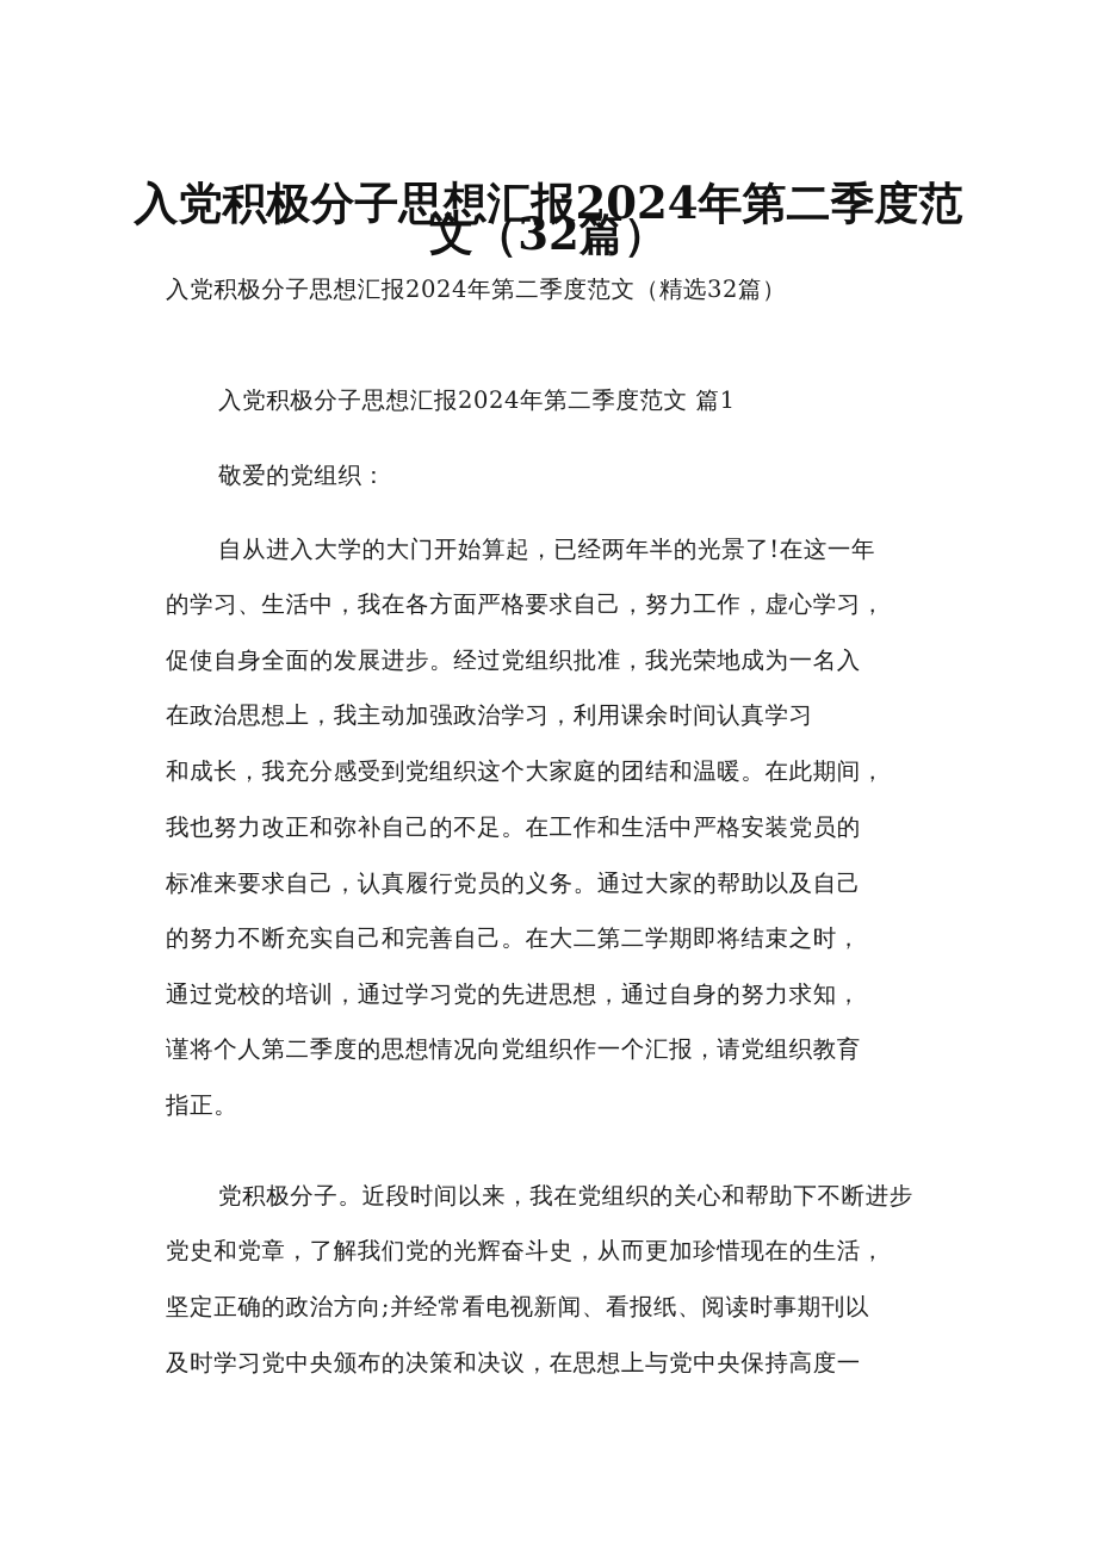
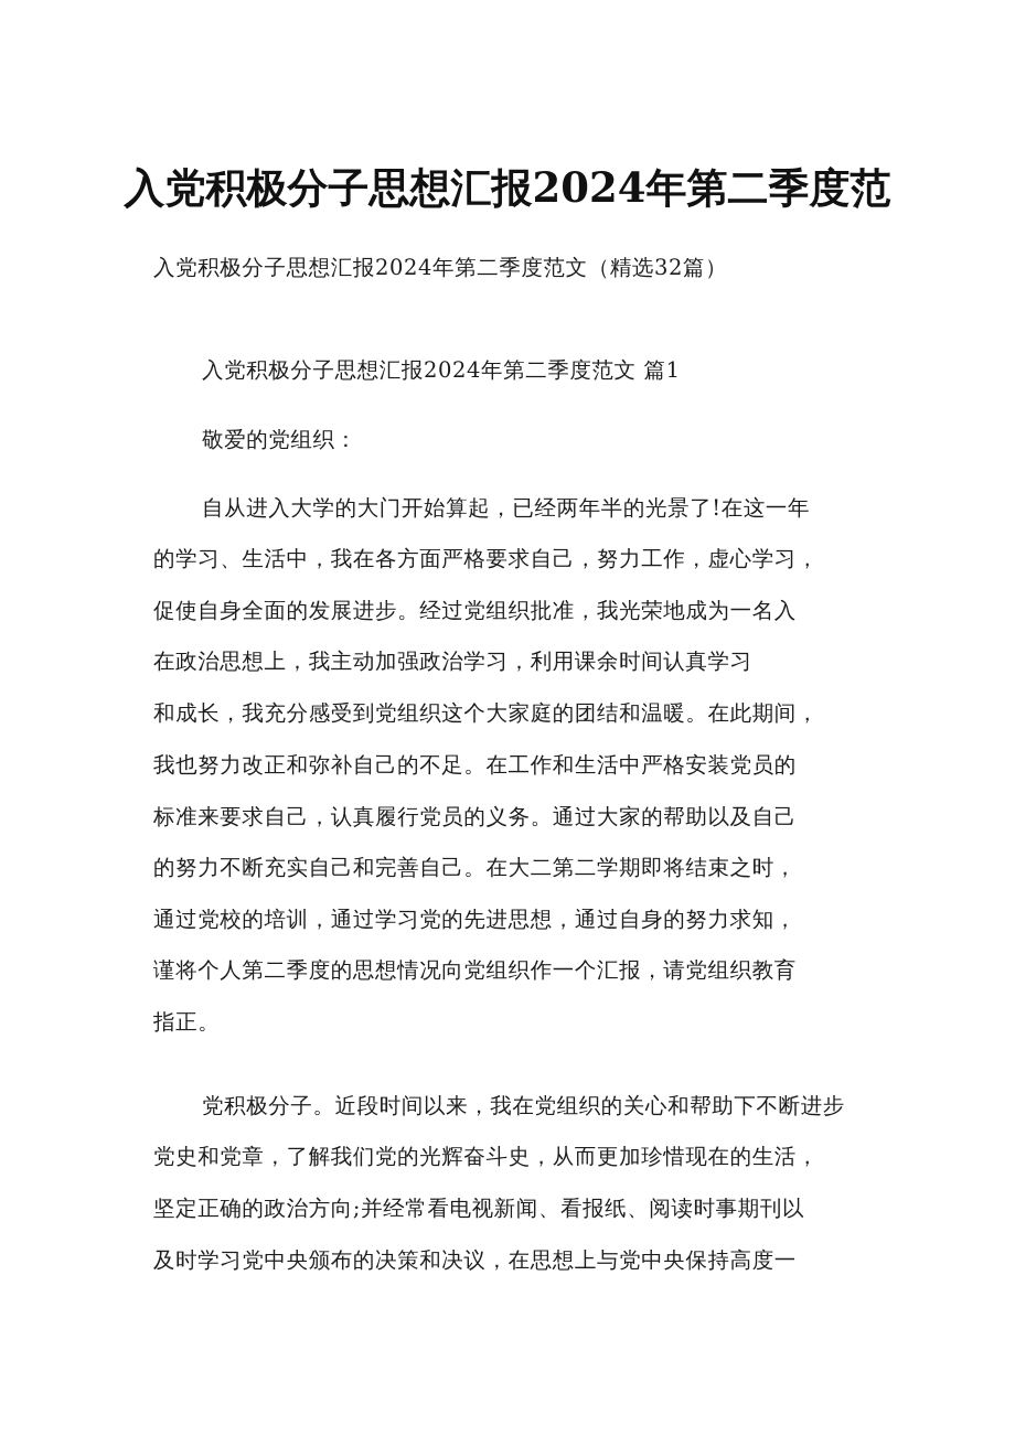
  入党积极分子思想汇报2024年第二季度范
- 文（32篇）
  入党积极分子思想汇报2024年第二季度范文（精选32篇）
  入党积极分子思想汇报2024年第二季度范文 篇1
  敬爱的党组织：
  自从进入大学的大门开始算起，已经两年半的光景了!在这一年
  的学习、生活中，我在各方面严格要求自己，努力工作，虚心学习，
  促使自身全面的发展进步。经过党组织批准，我光荣地成为一名入
  在政治思想上，我主动加强政治学习，利用课余时间认真学习
  和成长，我充分感受到党组织这个大家庭的团结和温暖。在此期间，
  我也努力改正和弥补自己的不足。在工作和生活中严格安装党员的
  标准来要求自己，认真履行党员的义务。通过大家的帮助以及自己
  的努力不断充实自己和完善自己。在大二第二学期即将结束之时，
  通过党校的培训，通过学习党的先进思想，通过自身的努力求知，
  谨将个人第二季度的思想情况向党组织作一个汇报，请党组织教育
  指正。
  党积极分子。近段时间以来，我在党组织的关心和帮助下不断进步
  党史和党章，了解我们党的光辉奋斗史，从而更加珍惜现在的生活，
  坚定正确的政治方向;并经常看电视新闻、看报纸、阅读时事期刊以
  及时学习党中央颁布的决策和决议，在思想上与党中央保持高度一
